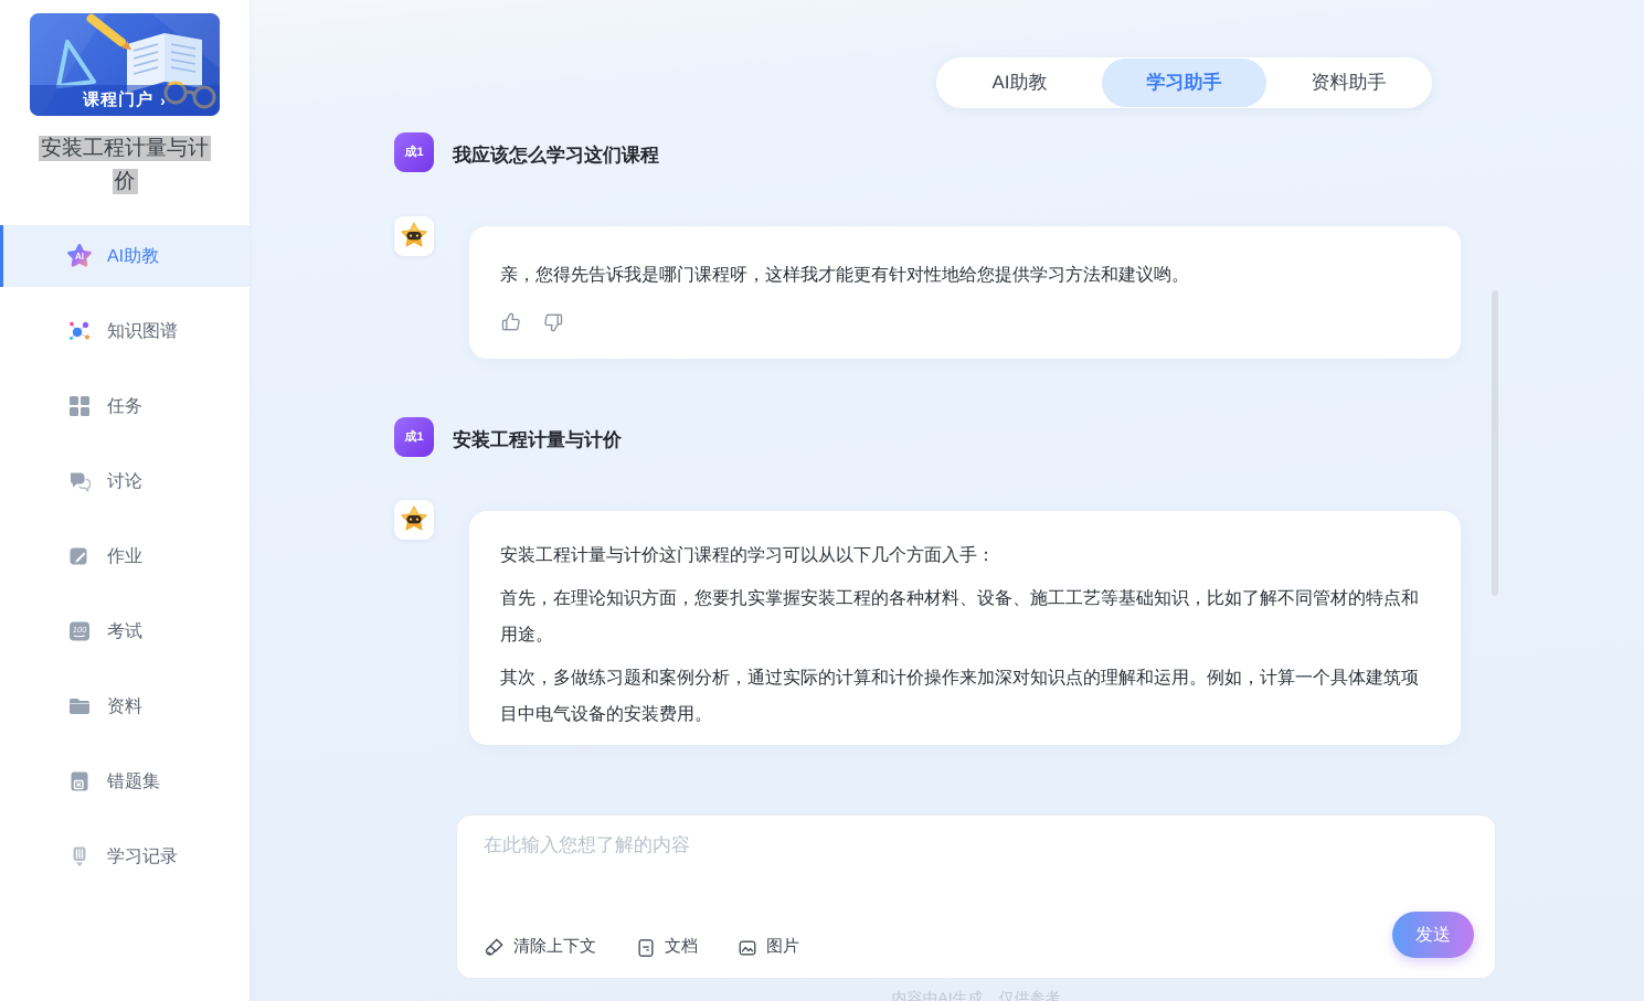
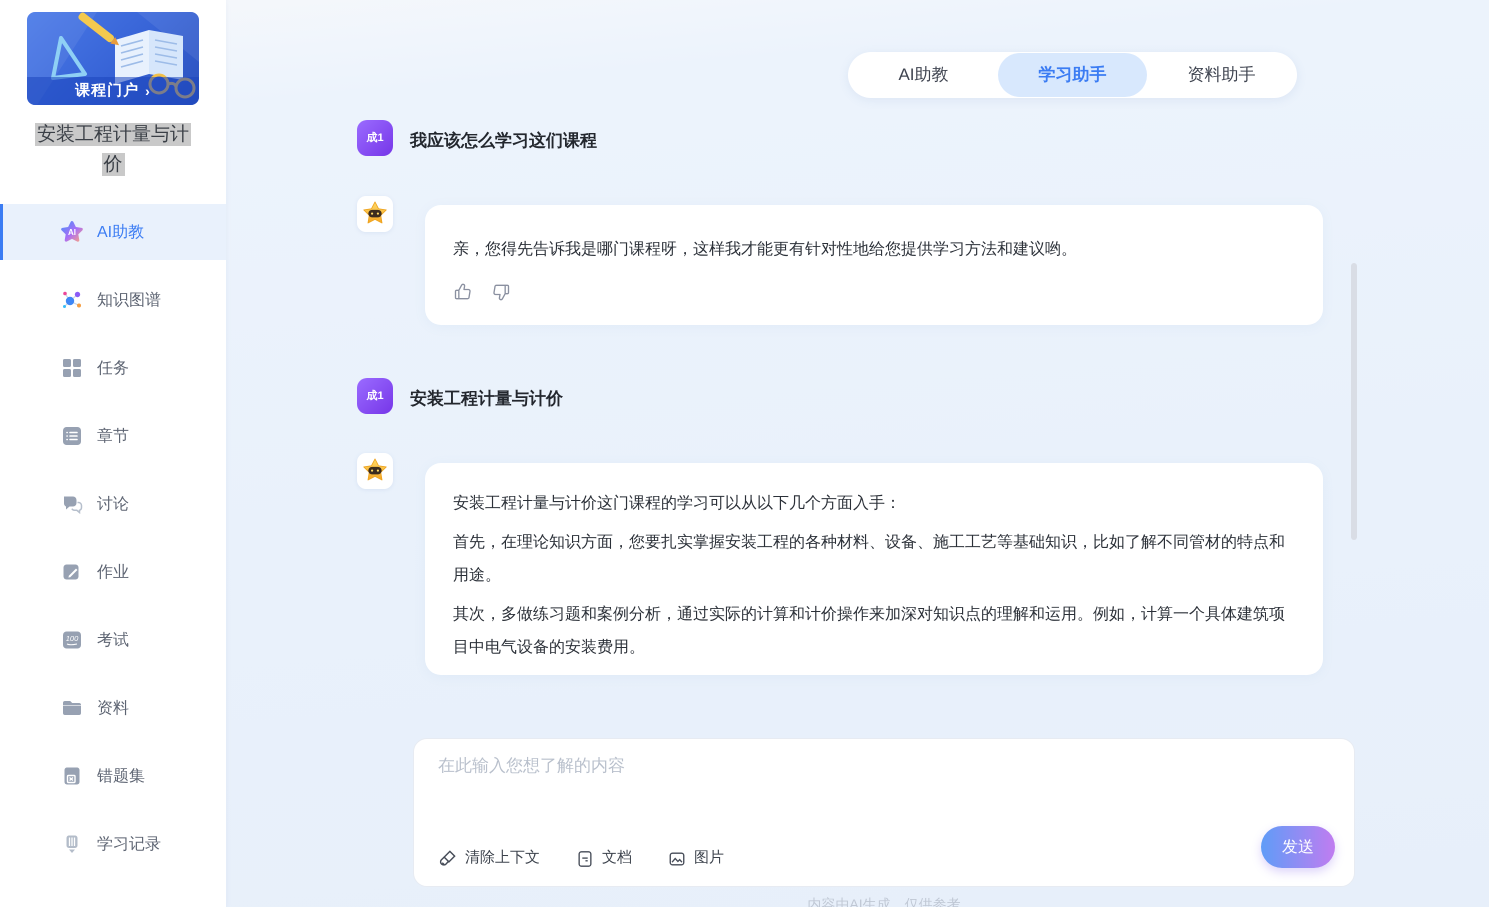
  课程门户
  ›
  安装工程计量与计
  价
  AI
  AI助教
  知识图谱
  任务
+ 章节
  讨论
  作业
  100
  考试
  资料
  错题集
  学习记录
  AI助教
  学习助手
  资料助手
  成1
  我应该怎么学习这们课程
  亲，您得先告诉我是哪门课程呀，这样我才能更有针对性地给您提供学习方法和建议哟。
  成1
  安装工程计量与计价
  安装工程计量与计价这门课程的学习可以从以下几个方面入手：
  首先，在理论知识方面，您要扎实掌握安装工程的各种材料、设备、施工工艺等基础知识，比如了解不同管材的特点和用途。
  其次，多做练习题和案例分析，通过实际的计算和计价操作来加深对知识点的理解和运用。例如，计算一个具体建筑项目中电气设备的安装费用。
  在此输入您想了解的内容
  清除上下文
  文档
  图片
  发送
  内容由AI生成，仅供参考
